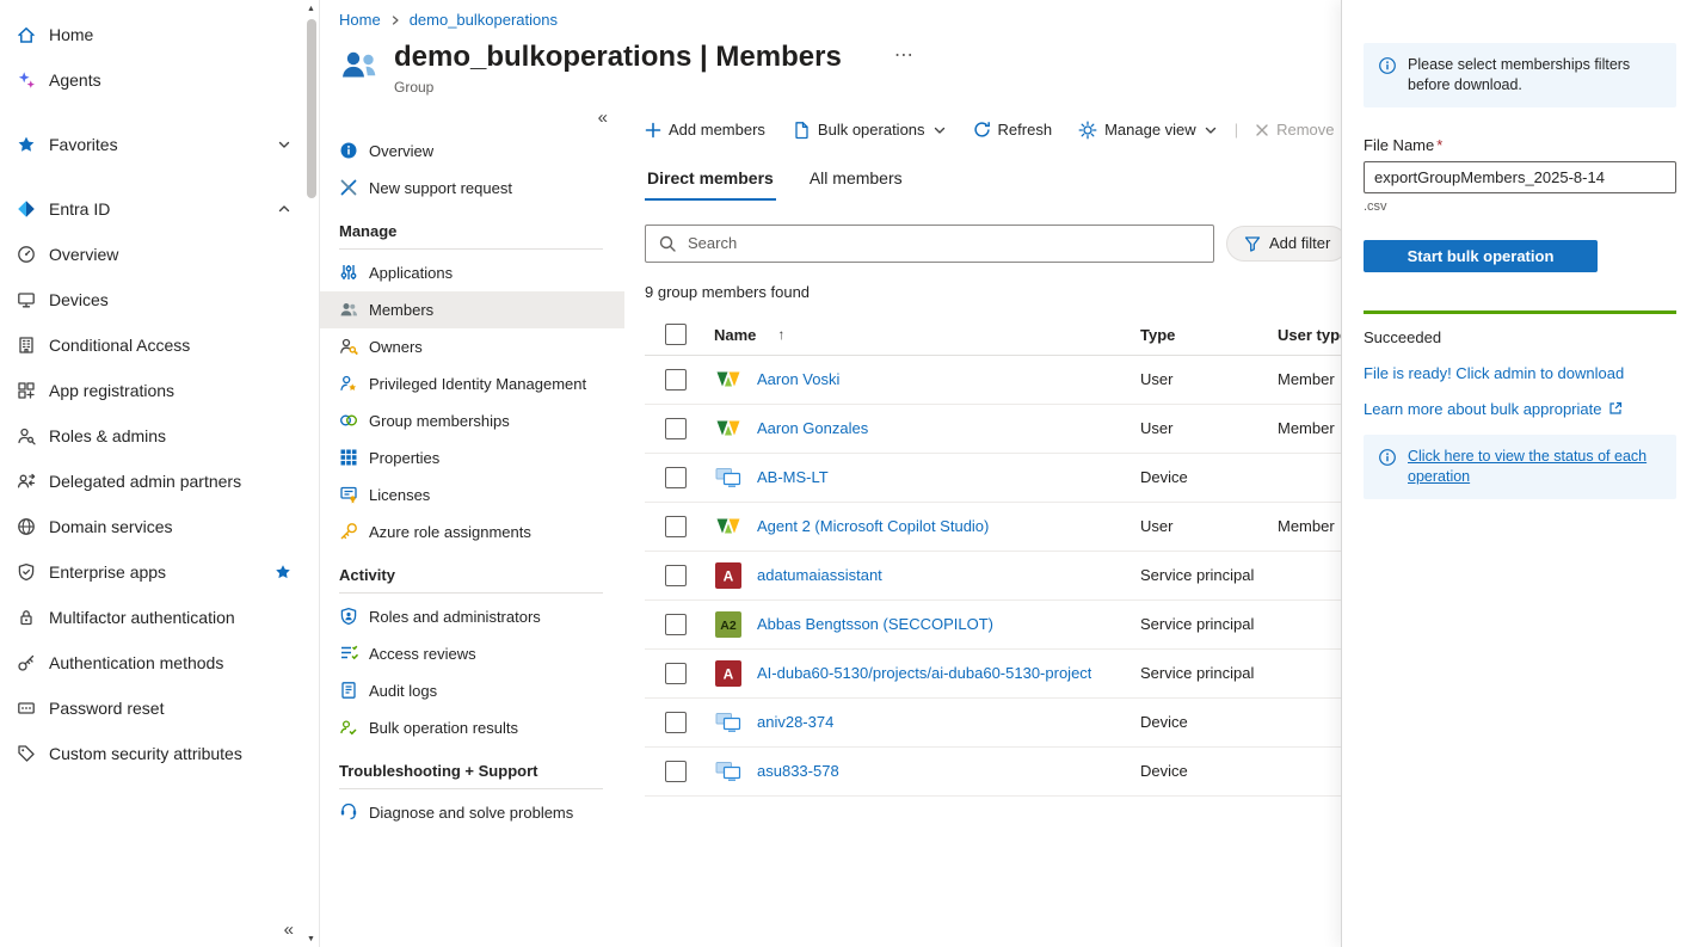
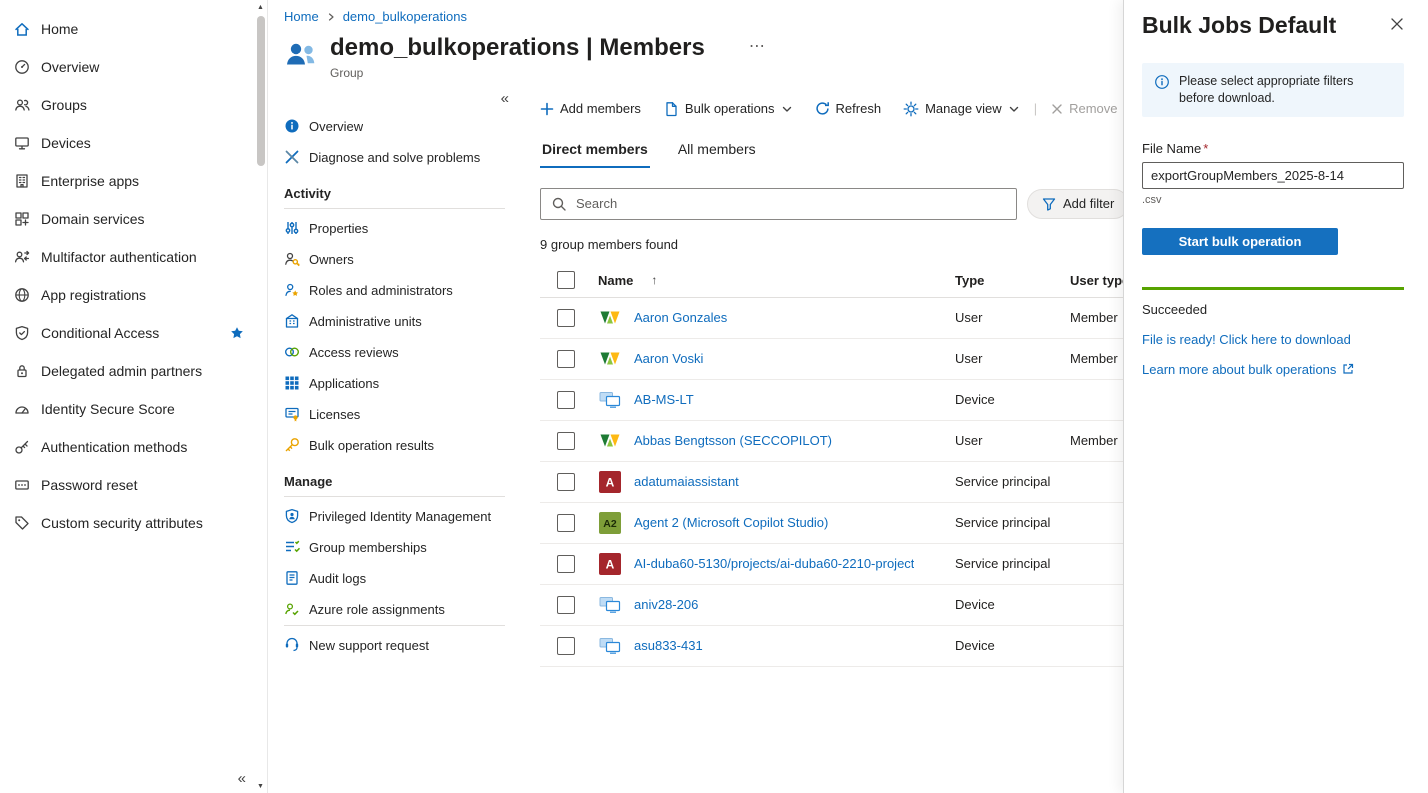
  Home
- Agents
- Favorites
- Entra ID
  Overview
+ Groups
  Devices
- Conditional Access
+ Enterprise apps
- App registrations
+ Domain services
- Roles & admins
- Delegated admin partners
+ Multifactor authentication
- Domain services
+ App registrations
- Enterprise apps
+ Conditional Access
- Multifactor authentication
+ Delegated admin partners
+ Identity Secure Score
  Authentication methods
  Password reset
  Custom security attributes
  «
  Home
  demo_bulkoperations
  demo_bulkoperations | Members
  Group
  ⋯
  «
  Overview
- New support request
+ Diagnose and solve problems
- Manage
+ Activity
- Applications
+ Properties
- Members
  Owners
- Privileged Identity Management
+ Roles and administrators
+ Administrative units
- Group memberships
+ Access reviews
- Properties
+ Applications
  Licenses
- Azure role assignments
+ Bulk operation results
- Activity
+ Manage
- Roles and administrators
+ Privileged Identity Management
- Access reviews
+ Group memberships
  Audit logs
- Bulk operation results
+ Azure role assignments
- Troubleshooting + Support
- Diagnose and solve problems
+ New support request
  Add members
  Bulk operations
  Refresh
  Manage view
  |
  Remove
  Direct members
  All members
  Search
  Add filter
  9 group members found
  Name
  ↑
  Type
  User typ
- Aaron Voski
+ Aaron Gonzales
  User
  Member
- Aaron Gonzales
+ Aaron Voski
  User
  Member
  AB-MS-LT
  Device
- Agent 2 (Microsoft Copilot Studio)
+ Abbas Bengtsson (SECCOPILOT)
  User
  Member
  A
  adatumaiassistant
  Service principal
  A2
- Abbas Bengtsson (SECCOPILOT)
+ Agent 2 (Microsoft Copilot Studio)
  Service principal
  A
- AI-duba60-5130/projects/ai-duba60-5130-project
+ AI-duba60-5130/projects/ai-duba60-2210-project
  Service principal
- aniv28-374
+ aniv28-206
  Device
- asu833-578
+ asu833-431
  Device
+ Bulk Jobs Default
- Please select memberships filters before download.
+ Please select appropriate filters before download.
  File Name *
  exportGroupMembers_2025-8-14
  .csv
  Start bulk operation
  Succeeded
- File is ready! Click admin to download
+ File is ready! Click here to download
- Learn more about bulk appropriate
+ Learn more about bulk operations
- Click here to view the status of each operation
